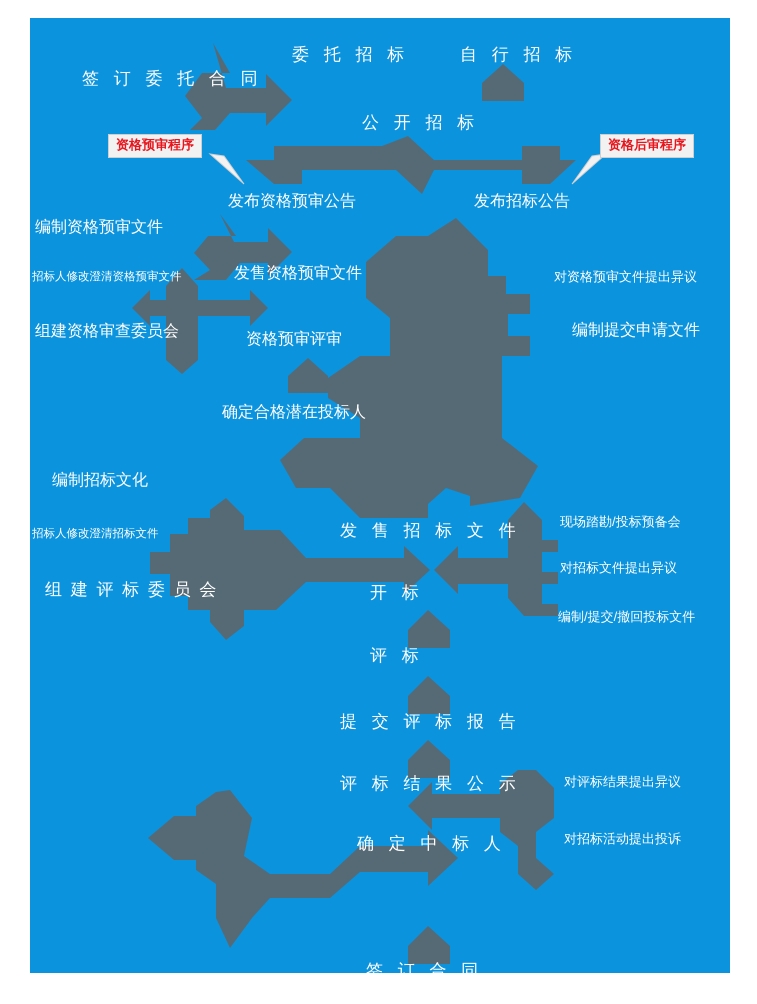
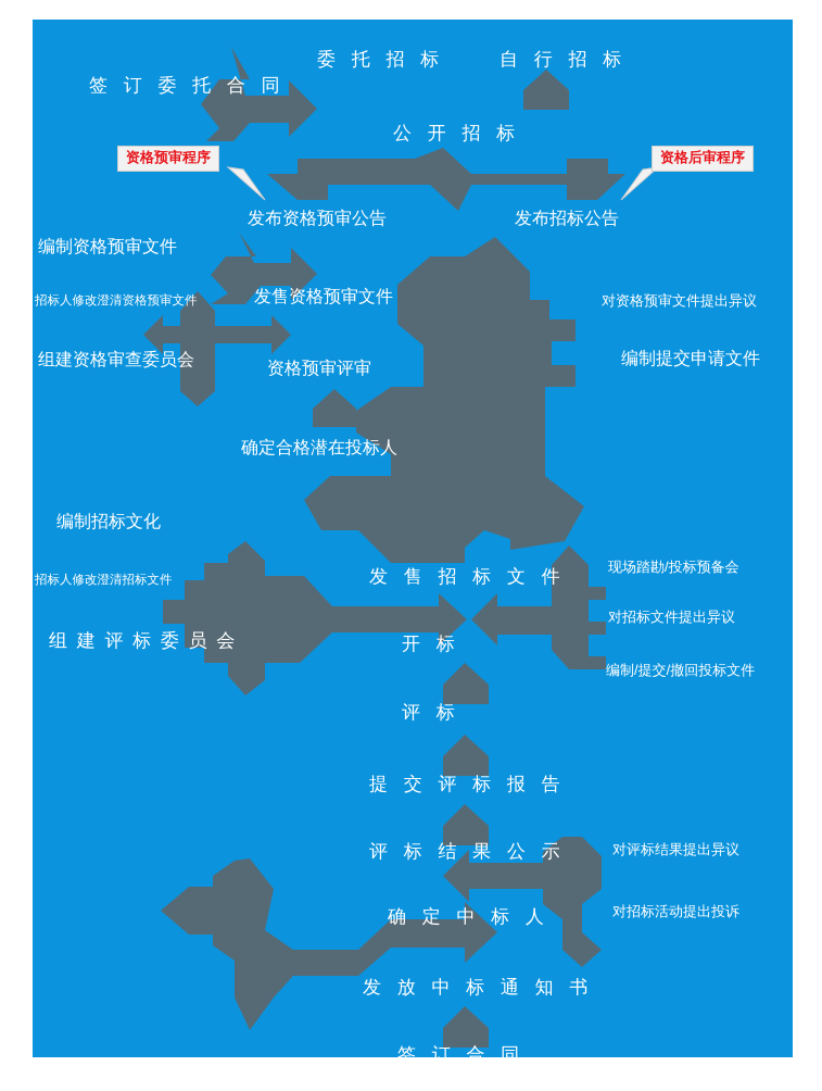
  签 订 委 托 合 同
  委 托 招 标
  自 行 招 标
  公 开 招 标
  发布资格预审公告
  发布招标公告
  编制资格预审文件
  发售资格预审文件
  招标人修改澄清资格预审文件
  对资格预审文件提出异议
  组建资格审查委员会
  资格预审评审
  编制提交申请文件
  确定合格潜在投标人
  编制招标文化
  发 售 招 标 文 件
  招标人修改澄清招标文件
  现场踏勘/投标预备会
  组 建 评 标 委 员 会
  对招标文件提出异议
  开 标
  编制/提交/撤回投标文件
  评 标
  提 交 评 标 报 告
  评 标 结 果 公 示
  对评标结果提出异议
  确 定 中 标 人
  对招标活动提出投诉
+ 发 放 中 标 通 知 书
  签 订 合 同
  资格预审程序
  资格后审程序
